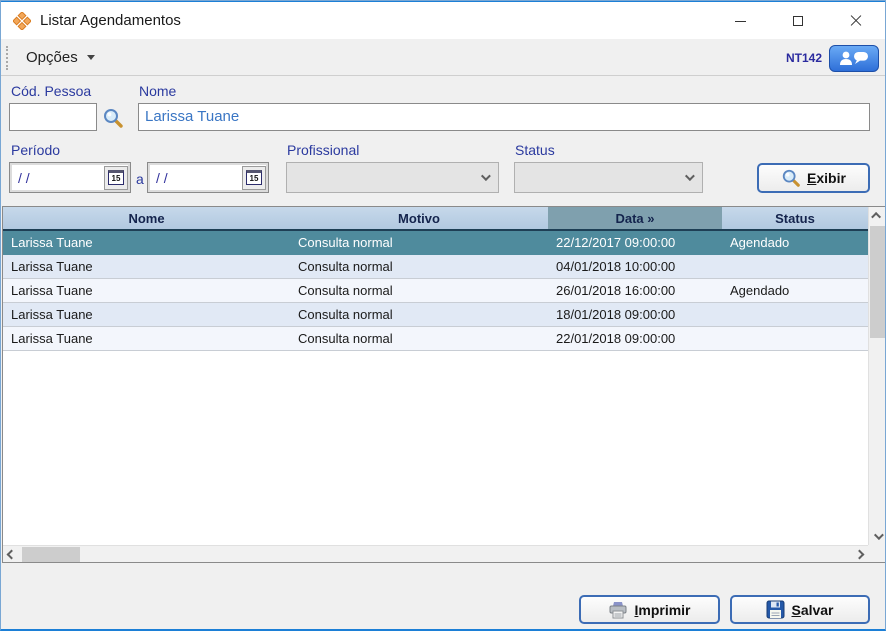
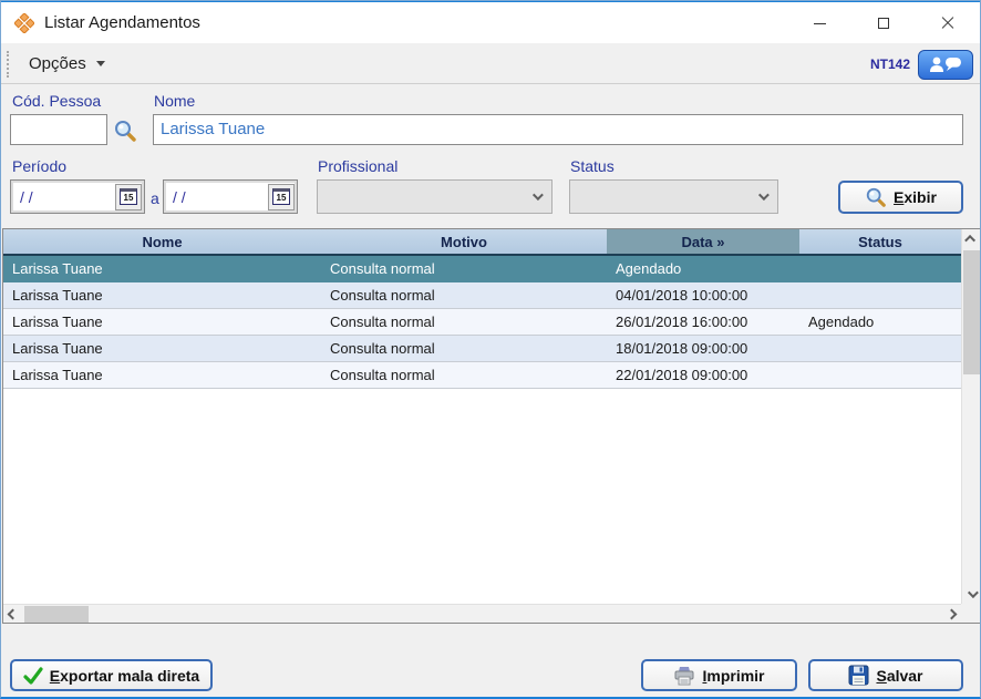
  Listar Agendamentos
  Opções
  NT142
  Cód. Pessoa
  Nome
  Larissa Tuane
  Período
  / /
  15
  a
  / /
  15
  Profissional
  Status
  Exibir
  Nome
  Motivo
  Data »
  Status
  Larissa Tuane
  Consulta normal
- 22/12/2017 09:00:00
  Agendado
  Larissa Tuane
  Consulta normal
  04/01/2018 10:00:00
  Larissa Tuane
  Consulta normal
  26/01/2018 16:00:00
  Agendado
  Larissa Tuane
  Consulta normal
  18/01/2018 09:00:00
  Larissa Tuane
  Consulta normal
  22/01/2018 09:00:00
+ Exportar mala direta
  Imprimir
  Salvar
